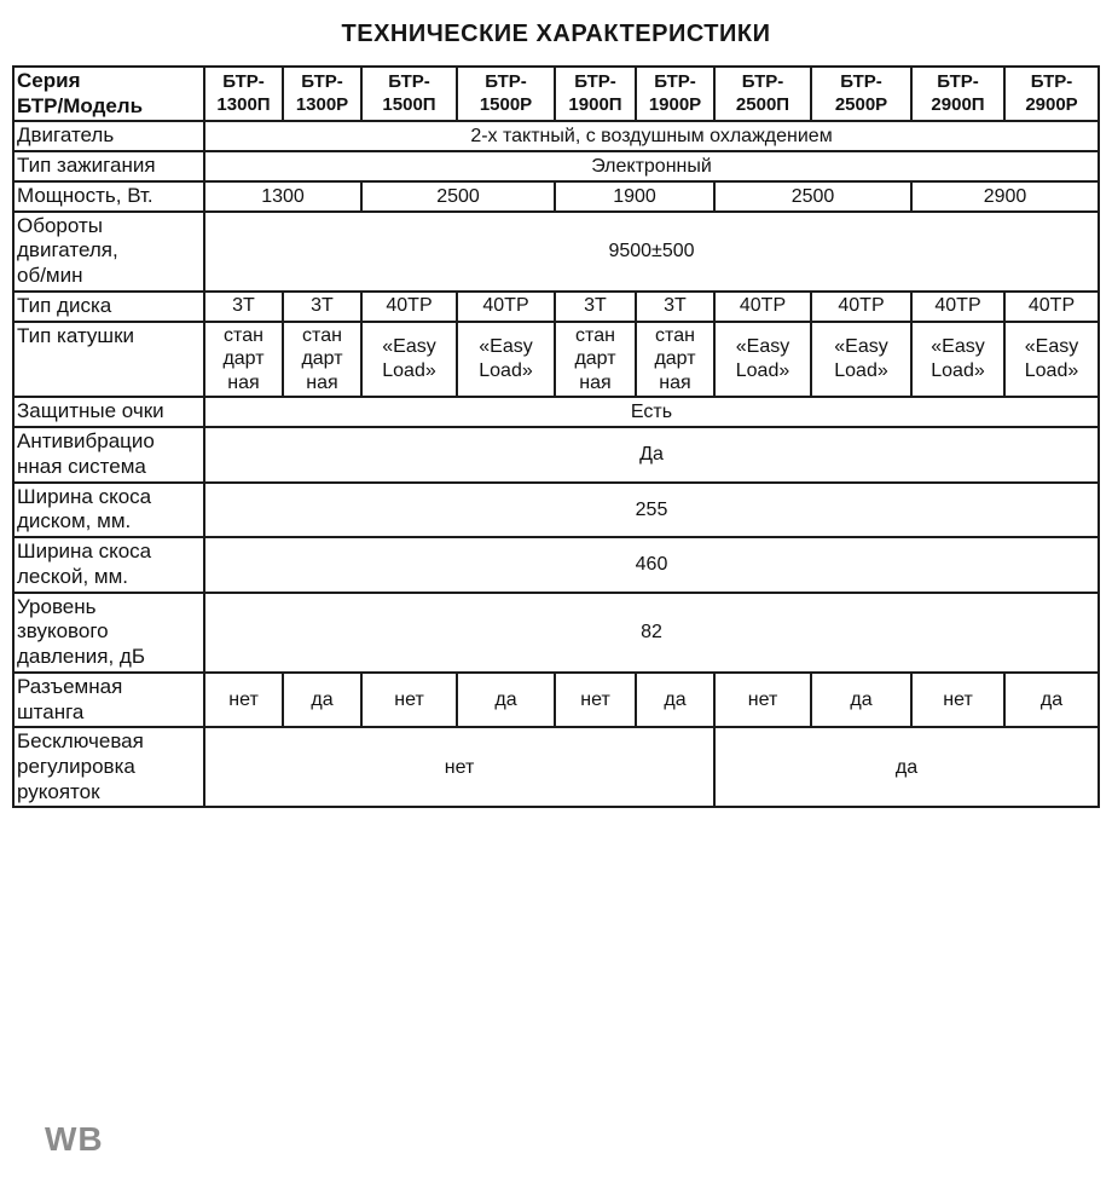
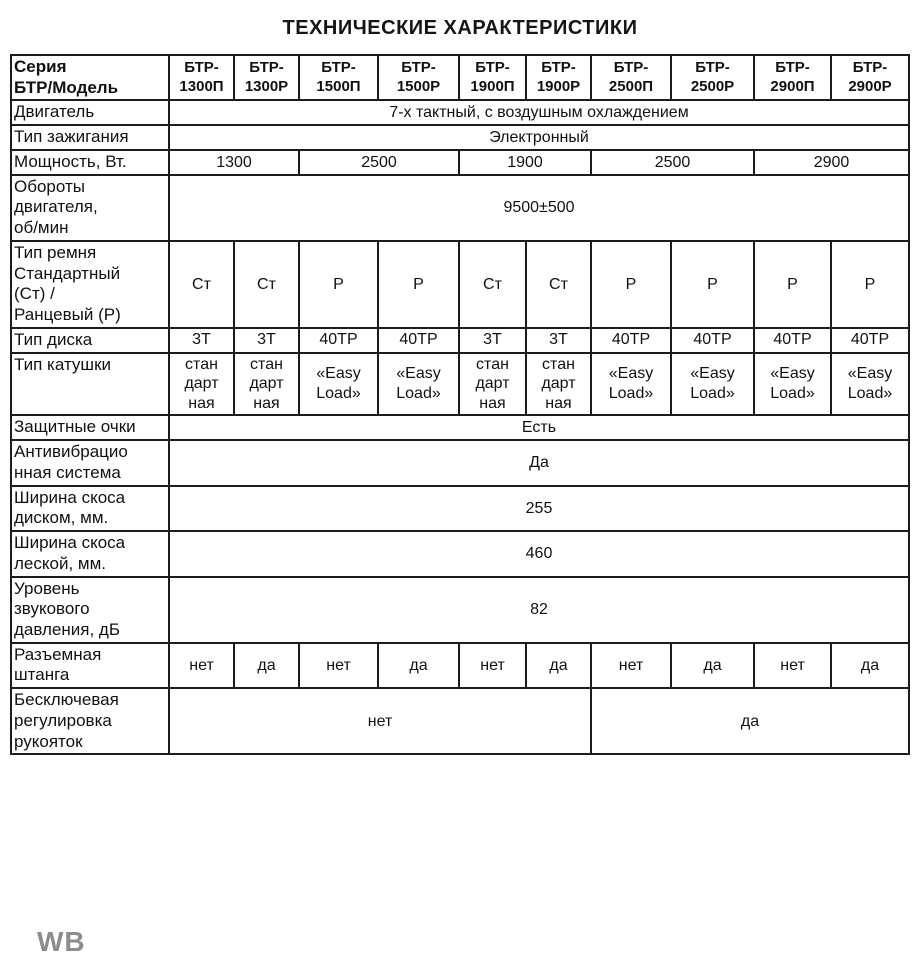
  ТЕХНИЧЕСКИЕ ХАРАКТЕРИСТИКИ
  Серия БТР/Модель	БТР- 1300П	БТР- 1300Р	БТР- 1500П	БТР- 1500Р	БТР- 1900П	БТР- 1900Р	БТР- 2500П	БТР- 2500Р	БТР- 2900П	БТР- 2900Р
- Двигатель	2-х тактный, с воздушным охлаждением
+ Двигатель	7-х тактный, с воздушным охлаждением
  Тип зажигания	Электронный
  Мощность, Вт.	1300	2500	1900	2500	2900
  Обороты двигателя, об/мин	9500±500
+ Тип ремня Стандартный (Ст) / Ранцевый (Р)	Ст	Ст	Р	Р	Ст	Ст	Р	Р	Р	Р
  Тип диска	3Т	3Т	40ТР	40ТР	3Т	3Т	40ТР	40ТР	40ТР	40ТР
  Тип катушки	стан дарт ная	стан дарт ная	«Easy Load»	«Easy Load»	стан дарт ная	стан дарт ная	«Easy Load»	«Easy Load»	«Easy Load»	«Easy Load»
  Защитные очки	Есть
  Антивибрацио нная система	Да
  Ширина скоса диском, мм.	255
  Ширина скоса леской, мм.	460
  Уровень звукового давления, дБ	82
  Разъемная штанга	нет	да	нет	да	нет	да	нет	да	нет	да
  Бесключевая регулировка рукояток	нет	да
  WB
